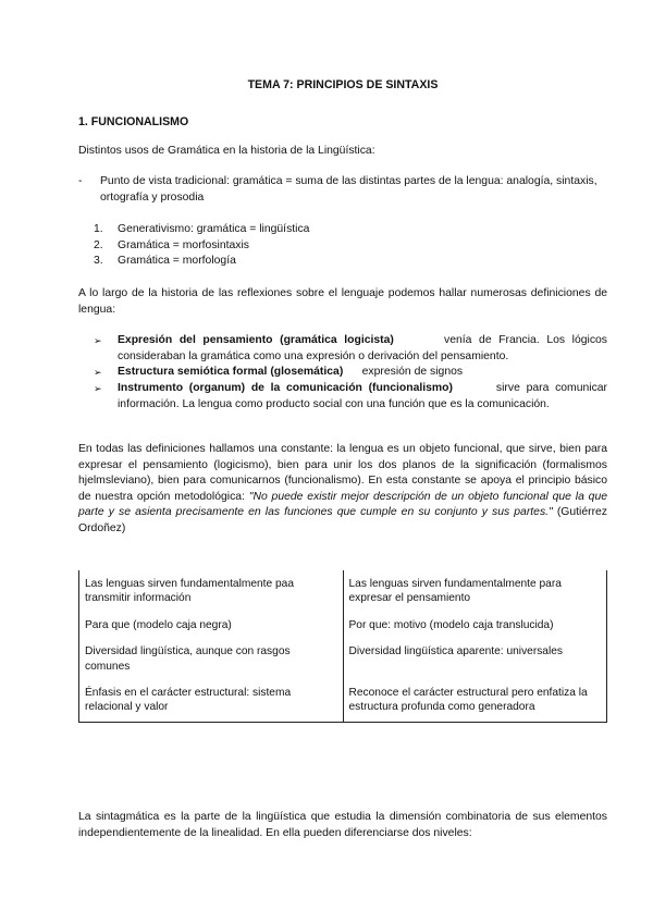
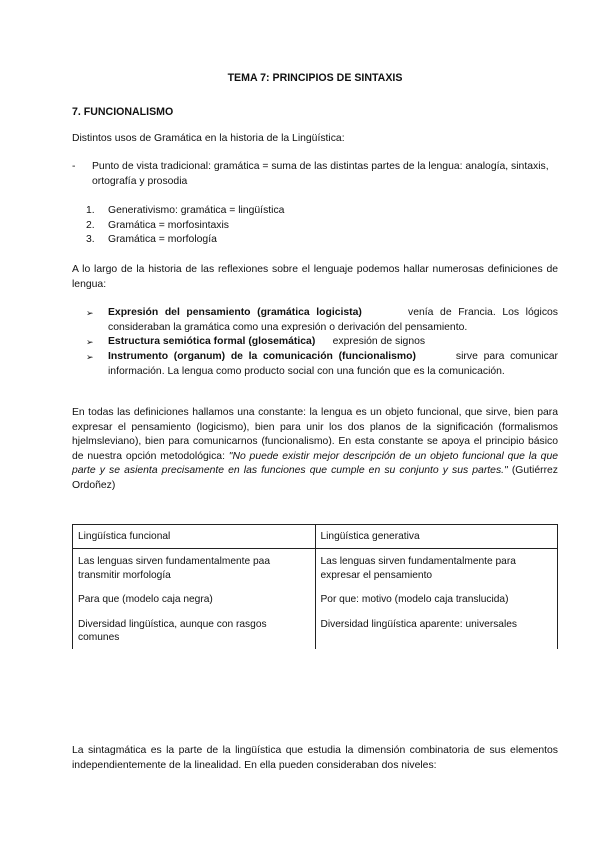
  TEMA 7: PRINCIPIOS DE SINTAXIS
- 1. FUNCIONALISMO
+ 7. FUNCIONALISMO
  Distintos usos de Gramática en la historia de la Lingüística:
  -
  Punto de vista tradicional: gramática = suma de las distintas partes de la lengua: analogía, sintaxis, ortografía y prosodia
  1.
  Generativismo: gramática = lingüística
  2.
  Gramática = morfosintaxis
  3.
  Gramática = morfología
  A lo largo de la historia de las reflexiones sobre el lenguaje podemos hallar numerosas definiciones de lengua:
  ➢
  Expresión del pensamiento (gramática logicista) venía de Francia. Los lógicos consideraban la gramática como una expresión o derivación del pensamiento.
  ➢
  Estructura semiótica formal (glosemática) expresión de signos
  ➢
  Instrumento (organum) de la comunicación (funcionalismo) sirve para comunicar información. La lengua como producto social con una función que es la comunicación.
  En todas las definiciones hallamos una constante: la lengua es un objeto funcional, que sirve, bien para expresar el pensamiento (logicismo), bien para unir los dos planos de la significación (formalismos hjelmsleviano), bien para comunicarnos (funcionalismo). En esta constante se apoya el principio básico de nuestra opción metodológica: "No puede existir mejor descripción de un objeto funcional que la que parte y se asienta precisamente en las funciones que cumple en su conjunto y sus partes." (Gutiérrez Ordoñez)
+ Lingüística funcional	Lingüística generativa
- Las lenguas sirven fundamentalmente paa transmitir información	Las lenguas sirven fundamentalmente para expresar el pensamiento
+ Las lenguas sirven fundamentalmente paa transmitir morfología	Las lenguas sirven fundamentalmente para expresar el pensamiento
  Para que (modelo caja negra)	Por que: motivo (modelo caja translucida)
  Diversidad lingüística, aunque con rasgos comunes	Diversidad lingüística aparente: universales
- Énfasis en el carácter estructural: sistema relacional y valor	Reconoce el carácter estructural pero enfatiza la estructura profunda como generadora
- La sintagmática es la parte de la lingüística que estudia la dimensión combinatoria de sus elementos independientemente de la linealidad. En ella pueden diferenciarse dos niveles:
+ La sintagmática es la parte de la lingüística que estudia la dimensión combinatoria de sus elementos independientemente de la linealidad. En ella pueden consideraban dos niveles:
